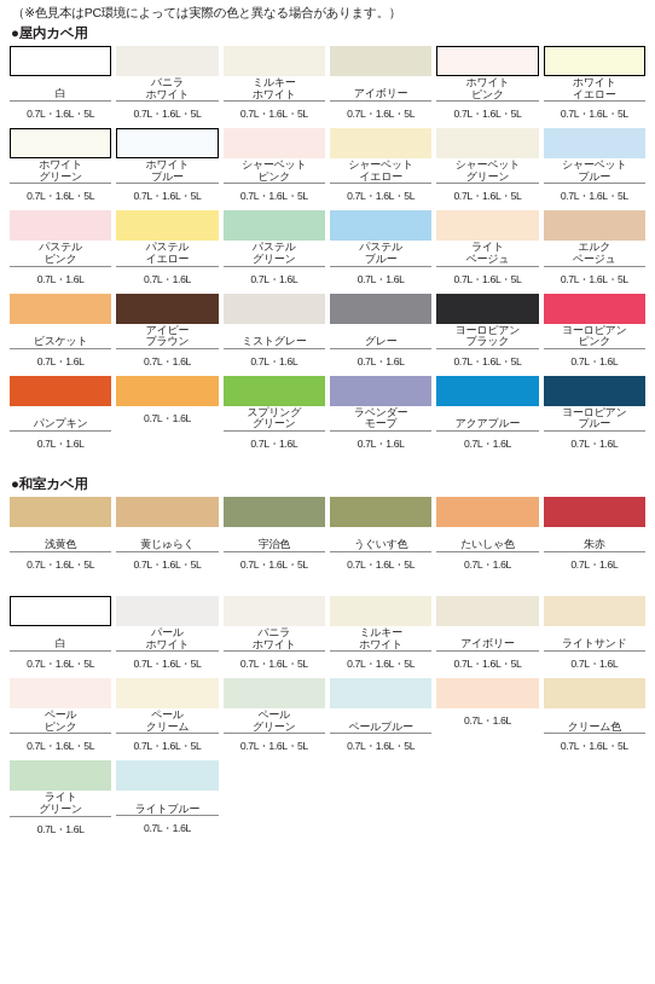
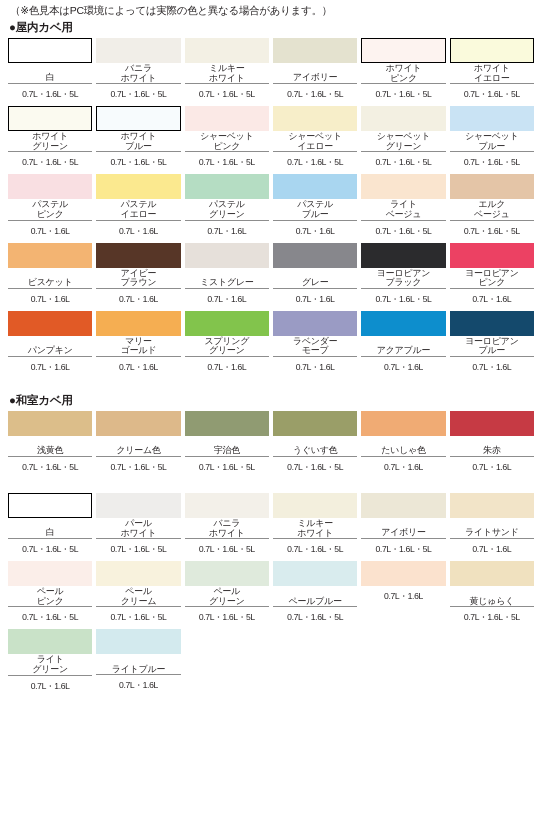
  （※色見本はPC環境によっては実際の色と異なる場合があります。）
  ●屋内カベ用
  白
  0.7L・1.6L・5L
  バニラ
  ホワイト
  0.7L・1.6L・5L
  ミルキー
  ホワイト
  0.7L・1.6L・5L
  アイボリー
  0.7L・1.6L・5L
  ホワイト
  ピンク
  0.7L・1.6L・5L
  ホワイト
  イエロー
  0.7L・1.6L・5L
  ホワイト
  グリーン
  0.7L・1.6L・5L
  ホワイト
  ブルー
  0.7L・1.6L・5L
  シャーベット
  ピンク
  0.7L・1.6L・5L
  シャーベット
  イエロー
  0.7L・1.6L・5L
  シャーベット
  グリーン
  0.7L・1.6L・5L
  シャーベット
  ブルー
  0.7L・1.6L・5L
  パステル
  ピンク
  0.7L・1.6L
  パステル
  イエロー
  0.7L・1.6L
  パステル
  グリーン
  0.7L・1.6L
  パステル
  ブルー
  0.7L・1.6L
  ライト
  ベージュ
  0.7L・1.6L・5L
  エルク
  ベージュ
  0.7L・1.6L・5L
  ビスケット
  0.7L・1.6L
  アイビー
  ブラウン
  0.7L・1.6L
  ミストグレー
  0.7L・1.6L
  グレー
  0.7L・1.6L
  ヨーロピアン
  ブラック
  0.7L・1.6L・5L
  ヨーロピアン
  ピンク
  0.7L・1.6L
  パンプキン
  0.7L・1.6L
+ マリー
+ ゴールド
  0.7L・1.6L
  スプリング
  グリーン
  0.7L・1.6L
  ラベンダー
  モーブ
  0.7L・1.6L
  アクアブルー
  0.7L・1.6L
  ヨーロピアン
  ブルー
  0.7L・1.6L
  ●和室カベ用
  浅黄色
  0.7L・1.6L・5L
- 黄じゅらく
+ クリーム色
  0.7L・1.6L・5L
  宇治色
  0.7L・1.6L・5L
  うぐいす色
  0.7L・1.6L・5L
  たいしゃ色
  0.7L・1.6L
  朱赤
  0.7L・1.6L
  白
  0.7L・1.6L・5L
  パール
  ホワイト
  0.7L・1.6L・5L
  バニラ
  ホワイト
  0.7L・1.6L・5L
  ミルキー
  ホワイト
  0.7L・1.6L・5L
  アイボリー
  0.7L・1.6L・5L
  ライトサンド
  0.7L・1.6L
  ペール
  ピンク
  0.7L・1.6L・5L
  ペール
  クリーム
  0.7L・1.6L・5L
  ペール
  グリーン
  0.7L・1.6L・5L
  ペールブルー
  0.7L・1.6L・5L
  0.7L・1.6L
- クリーム色
+ 黄じゅらく
  0.7L・1.6L・5L
  ライト
  グリーン
  0.7L・1.6L
  ライトブルー
  0.7L・1.6L
